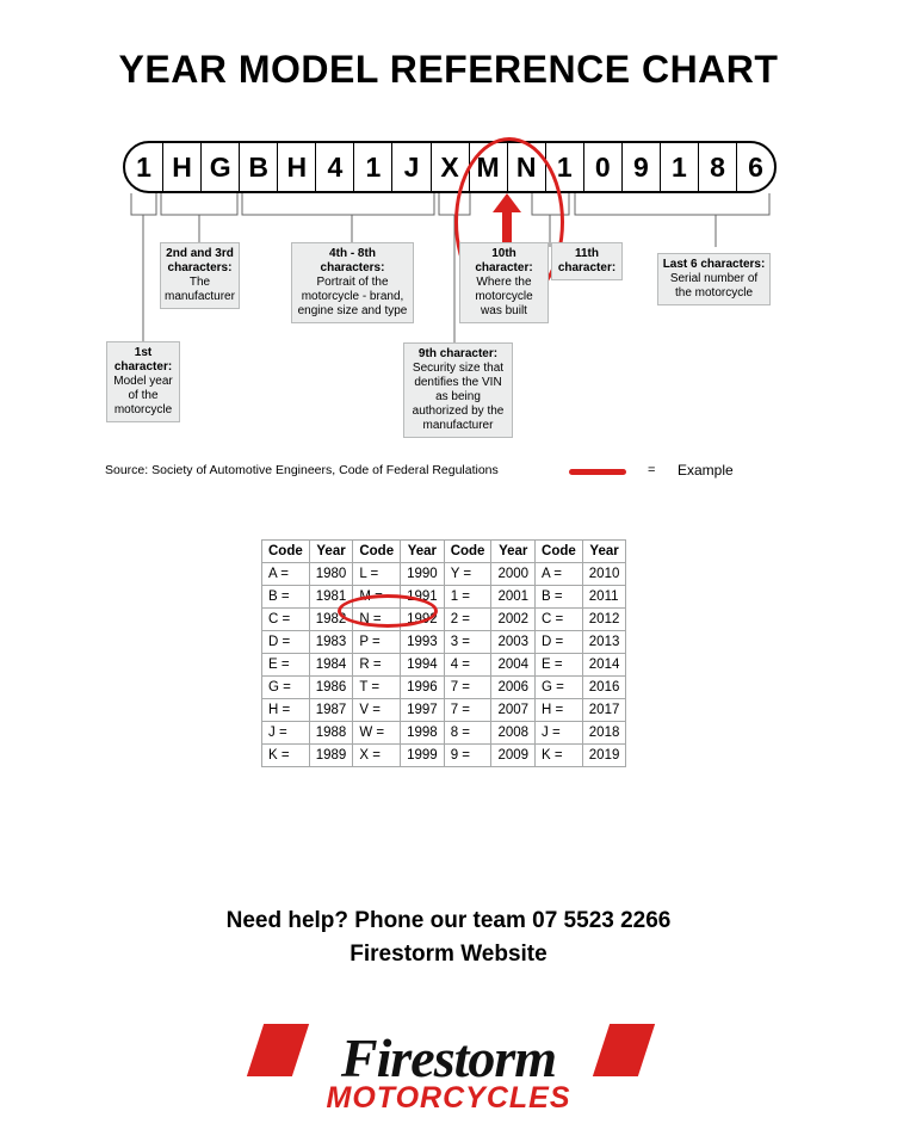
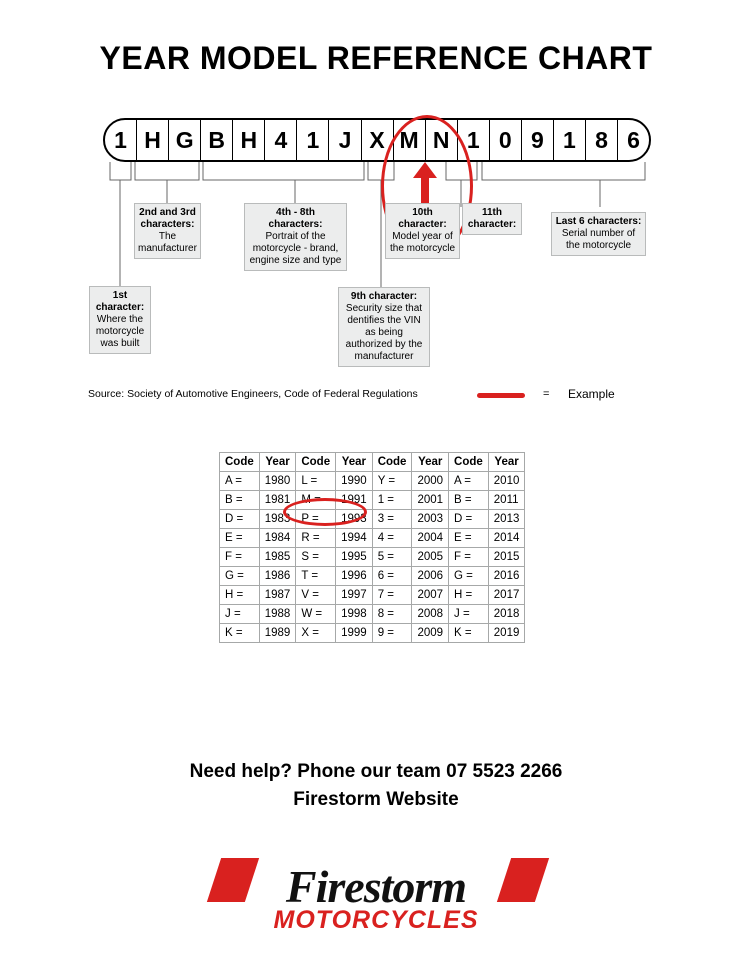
  YEAR MODEL REFERENCE CHART
  1
  H
  G
  B
  H
  4
  1
  J
  X
  M
  N
  1
  0
  9
  1
  8
  6
  1st character:
- Model year of the motorcycle
+ Where the motorcycle was built
  2nd and 3rd characters:
  The manufacturer
  4th - 8th characters:
  Portrait of the motorcycle - brand, engine size and type
  9th character:
  Security size that dentifies the VIN as being authorized by the manufacturer
  10th character:
- Where the motorcycle was built
+ Model year of the motorcycle
  11th character:
  Last 6 characters:
  Serial number of the motorcycle
  Source: Society of Automotive Engineers, Code of Federal Regulations
  =
  Example
  Code	Year	Code	Year	Code	Year	Code	Year
  A =	1980	L =	1990	Y =	2000	A =	2010
  B =	1981	M =	1991	1 =	2001	B =	2011
- C =	1982	N =	1992	2 =	2002	C =	2012
  D =	1983	P =	1993	3 =	2003	D =	2013
  E =	1984	R =	1994	4 =	2004	E =	2014
+ F =	1985	S =	1995	5 =	2005	F =	2015
- G =	1986	T =	1996	7 =	2006	G =	2016
+ G =	1986	T =	1996	6 =	2006	G =	2016
  H =	1987	V =	1997	7 =	2007	H =	2017
  J =	1988	W =	1998	8 =	2008	J =	2018
  K =	1989	X =	1999	9 =	2009	K =	2019
  Need help? Phone our team 07 5523 2266
  Firestorm Website
  Firestorm
  MOTORCYCLES
